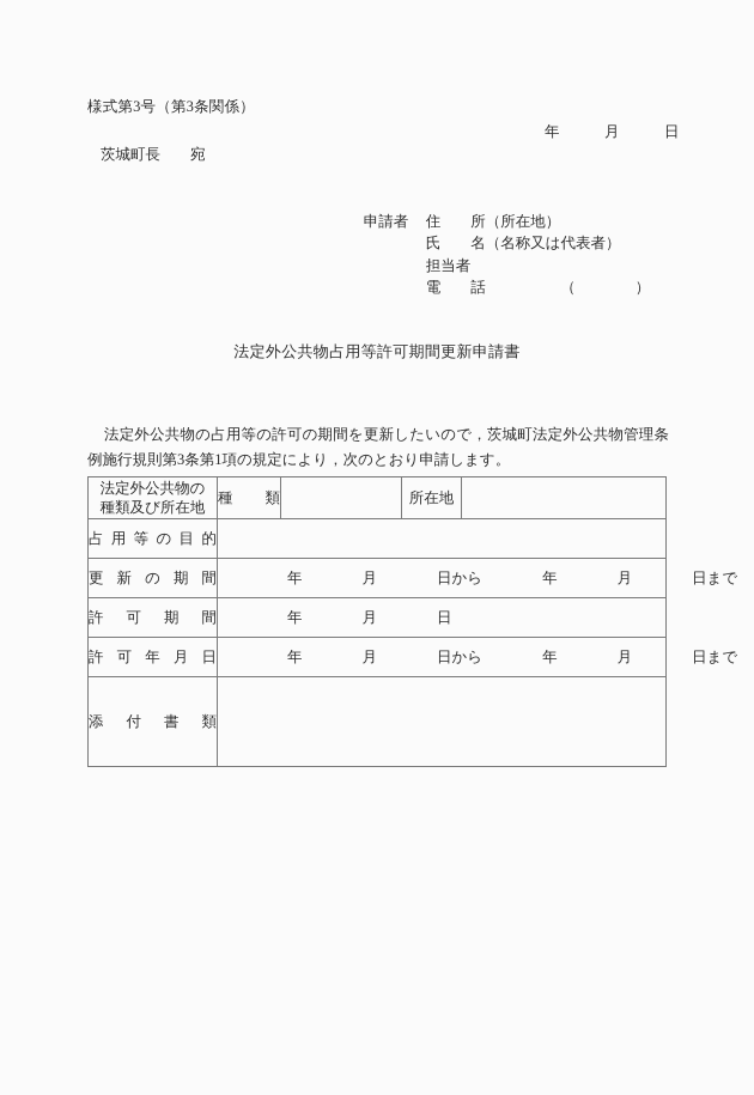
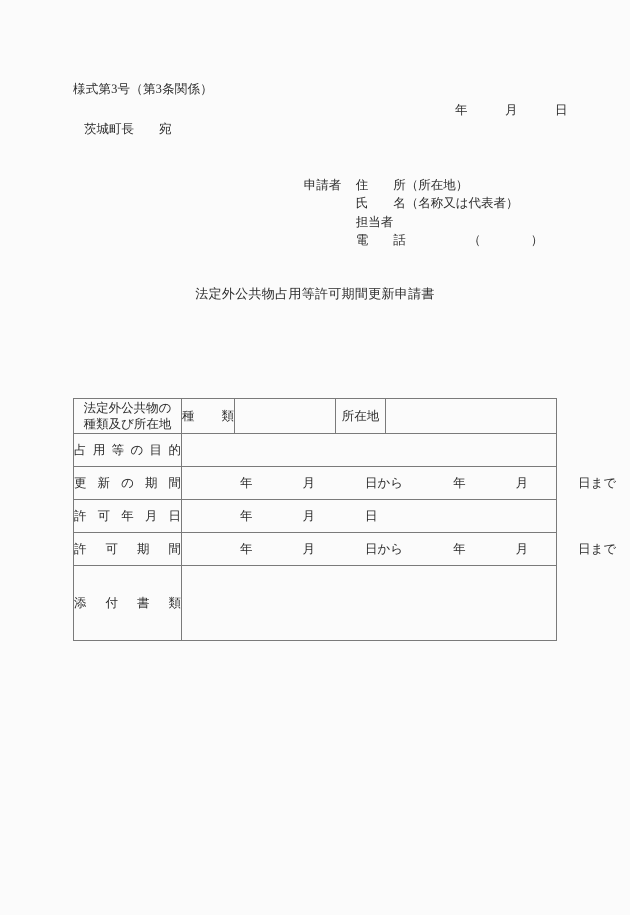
  様式第3号（第3条関係）
  年 月 日
  茨城町長 宛
  申請者 住 所（所在地）
  氏 名（名称又は代表者）
  担当者
  電 話 （ ）
  法定外公共物占用等許可期間更新申請書
- 法定外公共物の占用等の許可の期間を更新したいので，茨城町法定外公共物管理条例施行規則第3条第1項の規定により，次のとおり申請します。
  法定外公共物の 種類及び所在地	種 類		所在地
  占用等の目的
  更新の期間	年 月 日から 年 月 日まで
- 許可期間	年 月 日
+ 許可年月日	年 月 日
- 許可年月日	年 月 日から 年 月 日まで
+ 許可期間	年 月 日から 年 月 日まで
  添付書類
